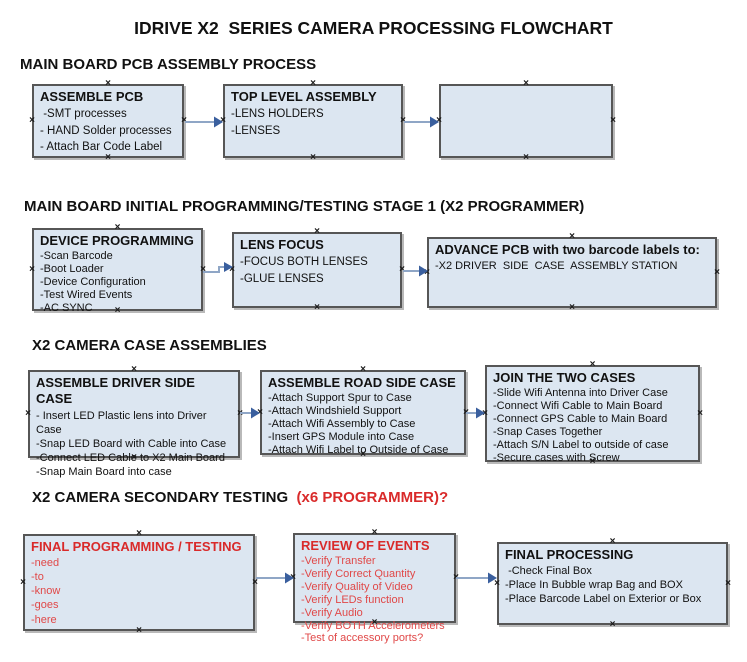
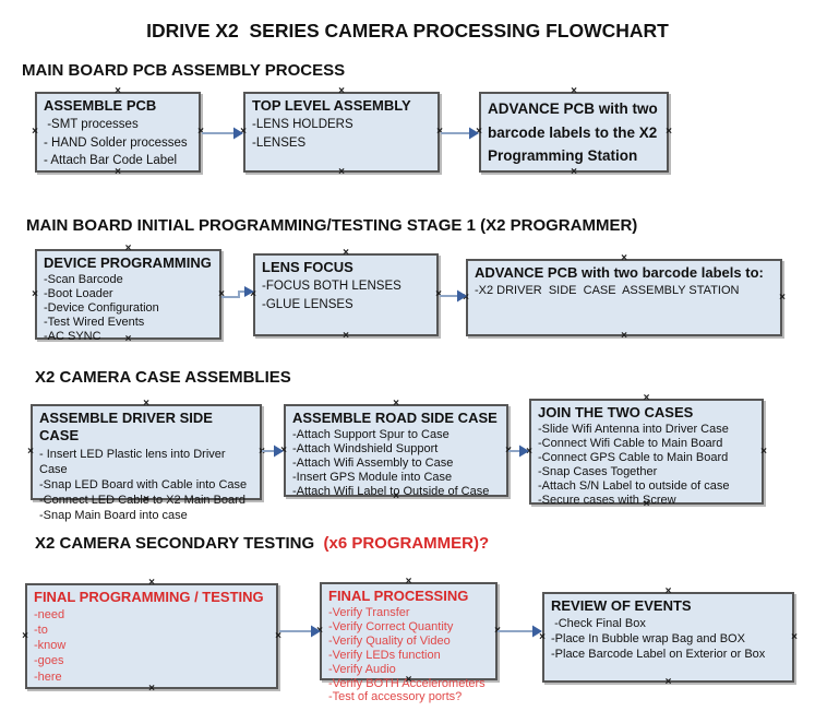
  IDRIVE X2 SERIES CAMERA PROCESSING FLOWCHART
  MAIN BOARD PCB ASSEMBLY PROCESS
  ASSEMBLE PCB
  -SMT processes
  - HAND Solder processes
  - Attach Bar Code Label
  ×
  ×
  ×
  ×
  TOP LEVEL ASSEMBLY
  -LENS HOLDERS
  -LENSES
  ×
  ×
  ×
  ×
+ ADVANCE PCB with two barcode labels to the X2 Programming Station
  ×
  ×
  ×
  ×
  MAIN BOARD INITIAL PROGRAMMING/TESTING STAGE 1 (X2 PROGRAMMER)
  DEVICE PROGRAMMING
  -Scan Barcode
  -Boot Loader
  -Device Configuration
  -Test Wired Events
  -AC SYNC
  ×
  ×
  ×
  ×
  LENS FOCUS
  -FOCUS BOTH LENSES
  -GLUE LENSES
  ×
  ×
  ×
  ×
  ADVANCE PCB with two barcode labels to:
  -X2 DRIVER SIDE CASE ASSEMBLY STATION
  ×
  ×
  ×
  ×
  X2 CAMERA CASE ASSEMBLIES
  ASSEMBLE DRIVER SIDE CASE
  - Insert LED Plastic lens into Driver Case
  -Snap LED Board with Cable into Case
  -Connect LED Cable to X2 Main Board
  -Snap Main Board into case
  ×
  ×
  ×
  ASSEMBLE ROAD SIDE CASE
  -Attach Support Spur to Case
  -Attach Windshield Support
  -Attach Wifi Assembly to Case
  -Insert GPS Module into Case
  -Attach Wifi Label to Outside of Case
  ×
  ×
  ×
  JOIN THE TWO CASES
  -Slide Wifi Antenna into Driver Case
  -Connect Wifi Cable to Main Board
  -Connect GPS Cable to Main Board
  -Snap Cases Together
  -Attach S/N Label to outside of case
  -Secure cases with Screw
  ×
  ×
  ×
  ×
  X2 CAMERA SECONDARY TESTING (x6 PROGRAMMER)?
  FINAL PROGRAMMING / TESTING
  -need
  -to
  -know
  -goes
  -here
  ×
  ×
  ×
  ×
- REVIEW OF EVENTS
+ FINAL PROCESSING
  -Verify Transfer
  -Verify Correct Quantity
  -Verify Quality of Video
  -Verify LEDs function
  -Verify Audio
  -Verify BOTH Accelerometers
  -Test of accessory ports?
  ×
  ×
- FINAL PROCESSING
+ REVIEW OF EVENTS
  -Check Final Box
  -Place In Bubble wrap Bag and BOX
  -Place Barcode Label on Exterior or Box
  ×
  ×
  ×
  ×
